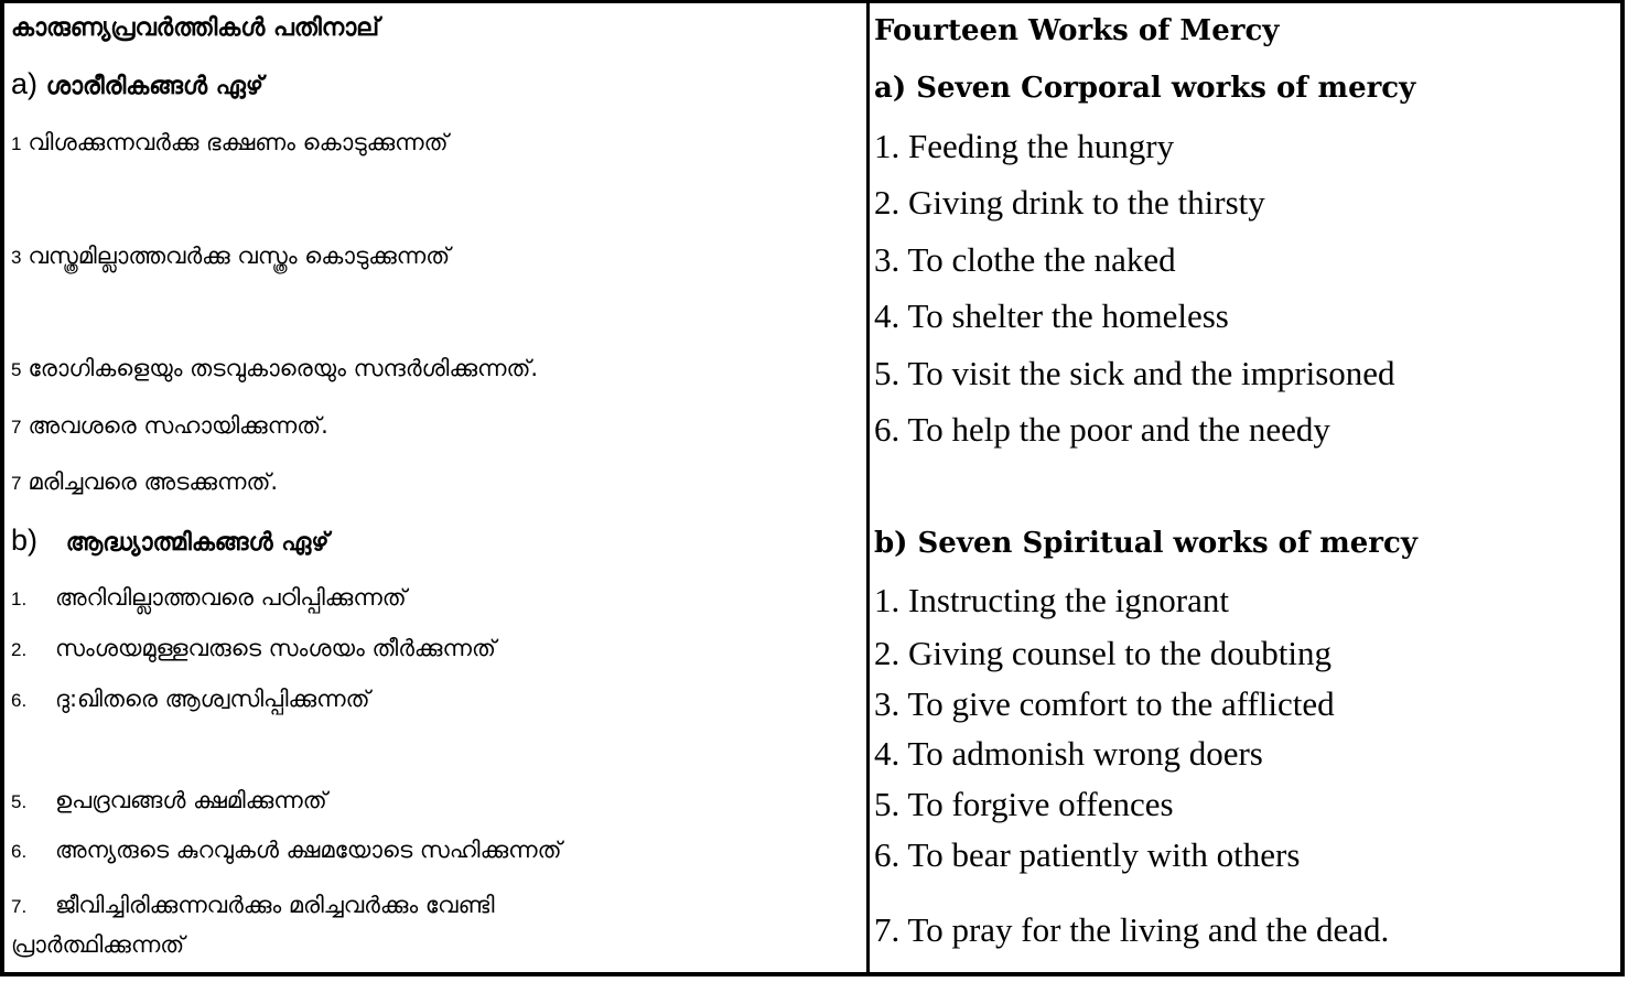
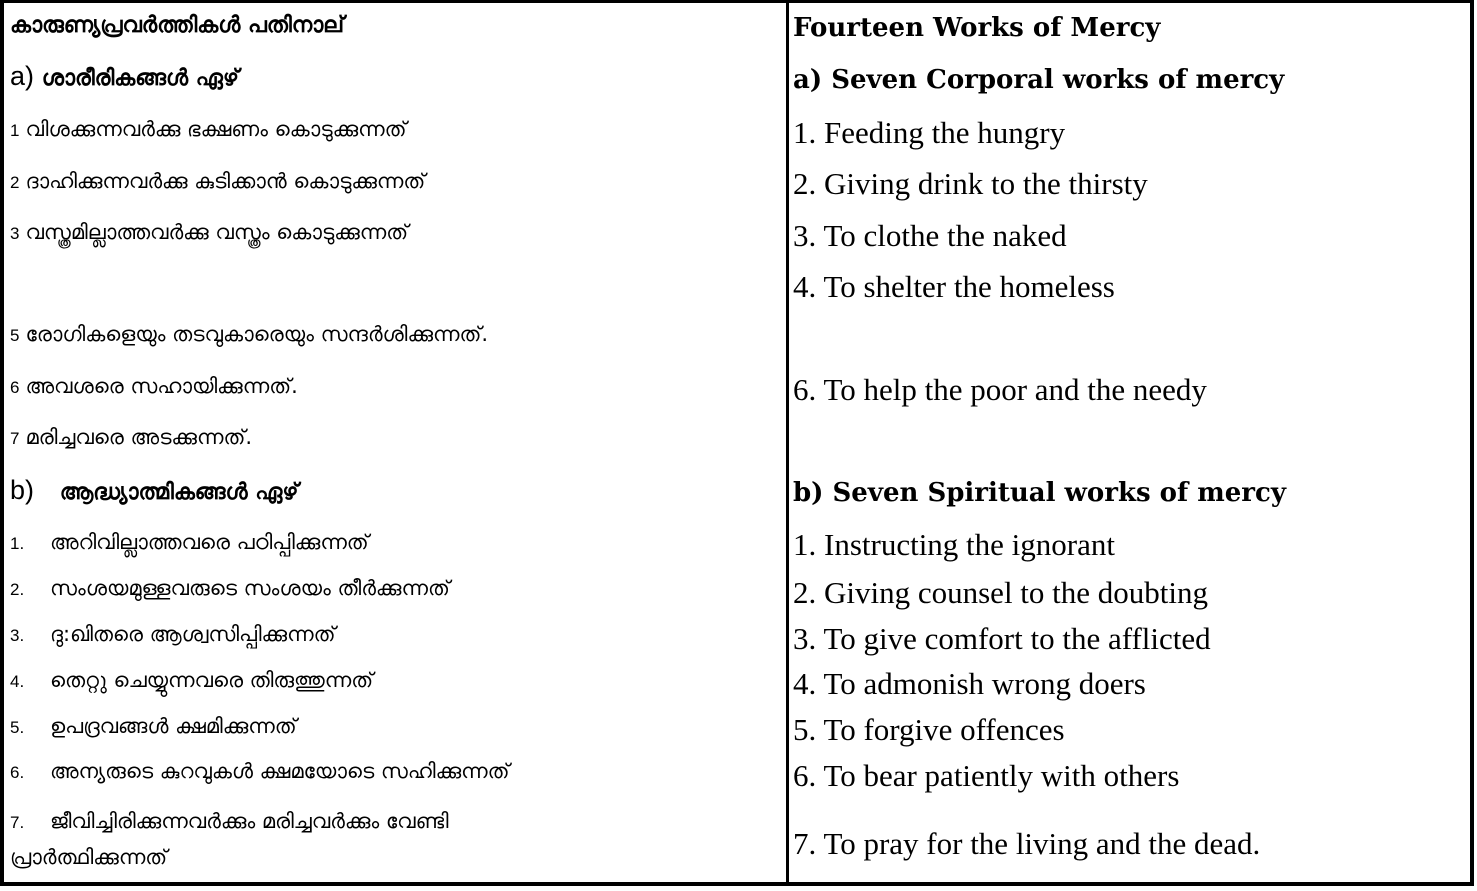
  കാരുണ്യപ്രവർത്തികൾ പതിനാല്
  a) ശാരീരികങ്ങൾ ഏഴ്
  1 വിശക്കുന്നവർക്കു ഭക്ഷണം കൊടുക്കുന്നത്
+ 2 ദാഹിക്കുന്നവർക്കു കുടിക്കാൻ കൊടുക്കുന്നത്
  3 വസ്ത്രമില്ലാത്തവർക്കു വസ്ത്രം കൊടുക്കുന്നത്
  5 രോഗികളെയും തടവുകാരെയും സന്ദർശിക്കുന്നത്.
- 7 അവശരെ സഹായിക്കുന്നത്.
+ 6 അവശരെ സഹായിക്കുന്നത്.
  7 മരിച്ചവരെ അടക്കുന്നത്.
  b) ആദ്ധ്യാത്മികങ്ങൾ ഏഴ്
  1. അറിവില്ലാത്തവരെ പഠിപ്പിക്കുന്നത്
  2. സംശയമുള്ളവരുടെ സംശയം തീർക്കുന്നത്
- 6. ദു:ഖിതരെ ആശ്വസിപ്പിക്കുന്നത്
+ 3. ദു:ഖിതരെ ആശ്വസിപ്പിക്കുന്നത്
+ 4. തെറ്റു ചെയ്യുന്നവരെ തിരുത്തുന്നത്
  5. ഉപദ്രവങ്ങൾ ക്ഷമിക്കുന്നത്
  6. അന്യരുടെ കുറവുകൾ ക്ഷമയോടെ സഹിക്കുന്നത്
  7. ജീവിച്ചിരിക്കുന്നവർക്കും മരിച്ചവർക്കും വേണ്ടി
  പ്രാർത്ഥിക്കുന്നത്
  Fourteen Works of Mercy
  a) Seven Corporal works of mercy
  1. Feeding the hungry
  2. Giving drink to the thirsty
  3. To clothe the naked
  4. To shelter the homeless
- 5. To visit the sick and the imprisoned
  6. To help the poor and the needy
  b) Seven Spiritual works of mercy
  1. Instructing the ignorant
  2. Giving counsel to the doubting
  3. To give comfort to the afflicted
  4. To admonish wrong doers
  5. To forgive offences
  6. To bear patiently with others
  7. To pray for the living and the dead.
